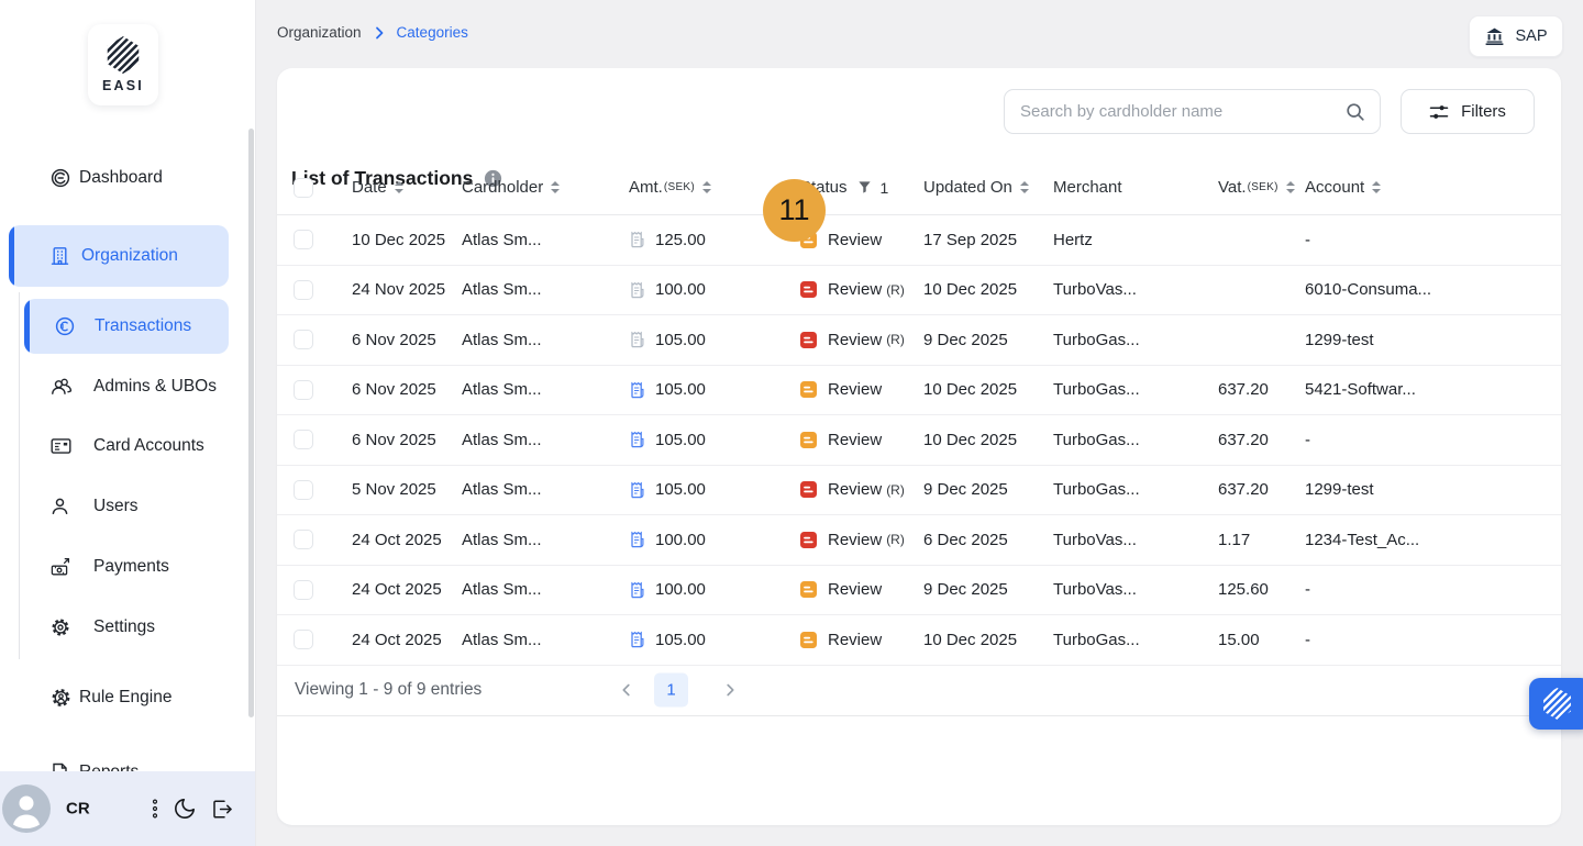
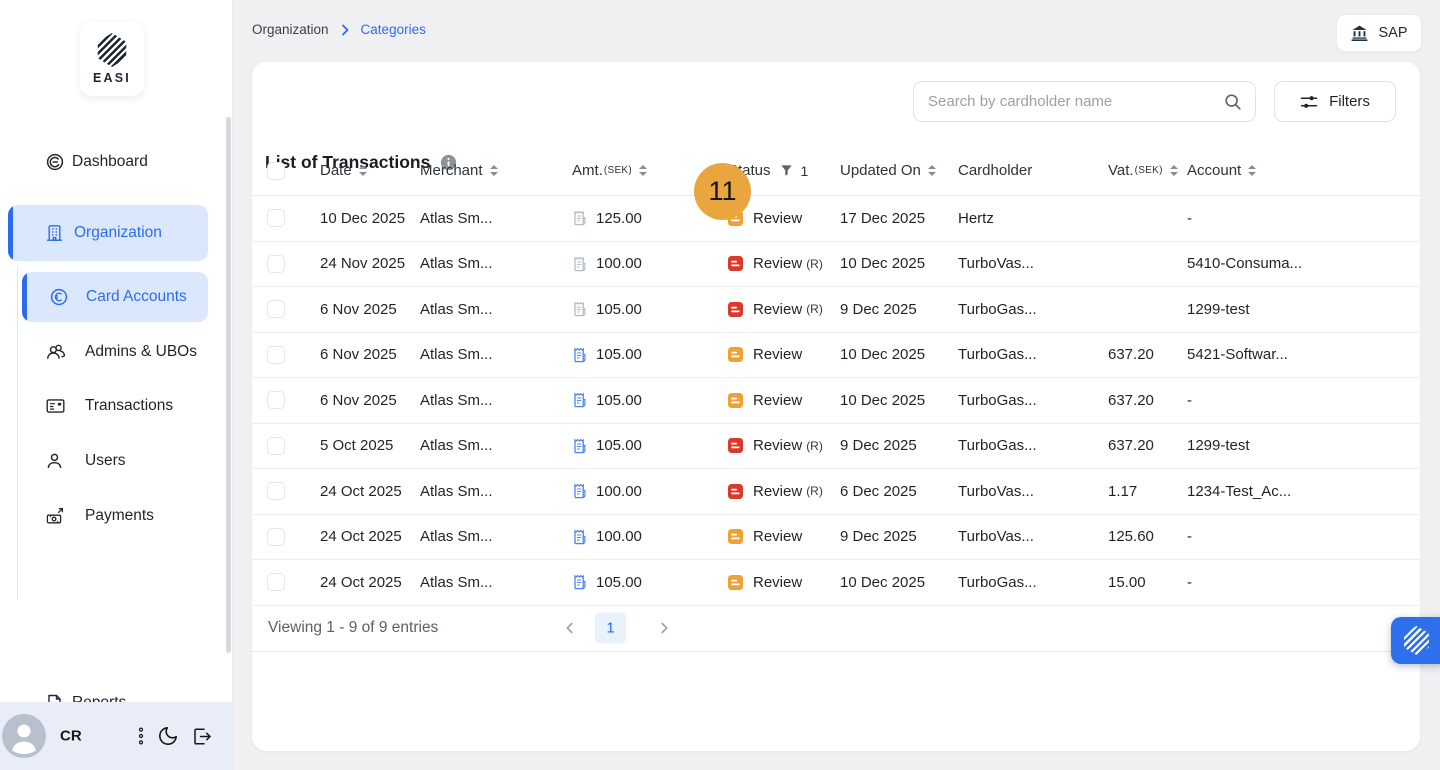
  EASI
  Dashboard
  Organization
- Transactions
+ Card Accounts
  Admins & UBOs
- Card Accounts
+ Transactions
  Users
  Payments
- Settings
- Rule Engine
  CR
  Organization
  Categories
  SAP
  st of Transactions
  Search by cardholder name
  Filters
  Date
- Cardholder
+ Merchant
  Amt.
  (SEK)
  1
  Updated On
- Merchant
+ Cardholder
  Vat.
  (SEK)
  Account
  10 Dec 2025
  Atlas Sm...
  125.00
  Review
- 17 Sep 2025
+ 17 Dec 2025
  Hertz
  -
  24 Nov 2025
  Atlas Sm...
  100.00
  Review
  (R)
  10 Dec 2025
  TurboVas...
- 6010-Consuma...
+ 5410-Consuma...
  6 Nov 2025
  Atlas Sm...
  105.00
  Review
  (R)
  9 Dec 2025
  TurboGas...
  1299-test
  6 Nov 2025
  Atlas Sm...
  105.00
  Review
  10 Dec 2025
  TurboGas...
  637.20
  5421-Softwar...
  6 Nov 2025
  Atlas Sm...
  105.00
  Review
  10 Dec 2025
  TurboGas...
  637.20
  -
- 5 Nov 2025
+ 5 Oct 2025
  Atlas Sm...
  105.00
  Review
  (R)
  9 Dec 2025
  TurboGas...
  637.20
  1299-test
  24 Oct 2025
  Atlas Sm...
  100.00
  Review
  (R)
  6 Dec 2025
  TurboVas...
  1.17
  1234-Test_Ac...
  24 Oct 2025
  Atlas Sm...
  100.00
  Review
  9 Dec 2025
  TurboVas...
  125.60
  -
  24 Oct 2025
  Atlas Sm...
  105.00
  Review
  10 Dec 2025
  TurboGas...
  15.00
  -
  Viewing 1 - 9 of 9 entries
  1
  11
